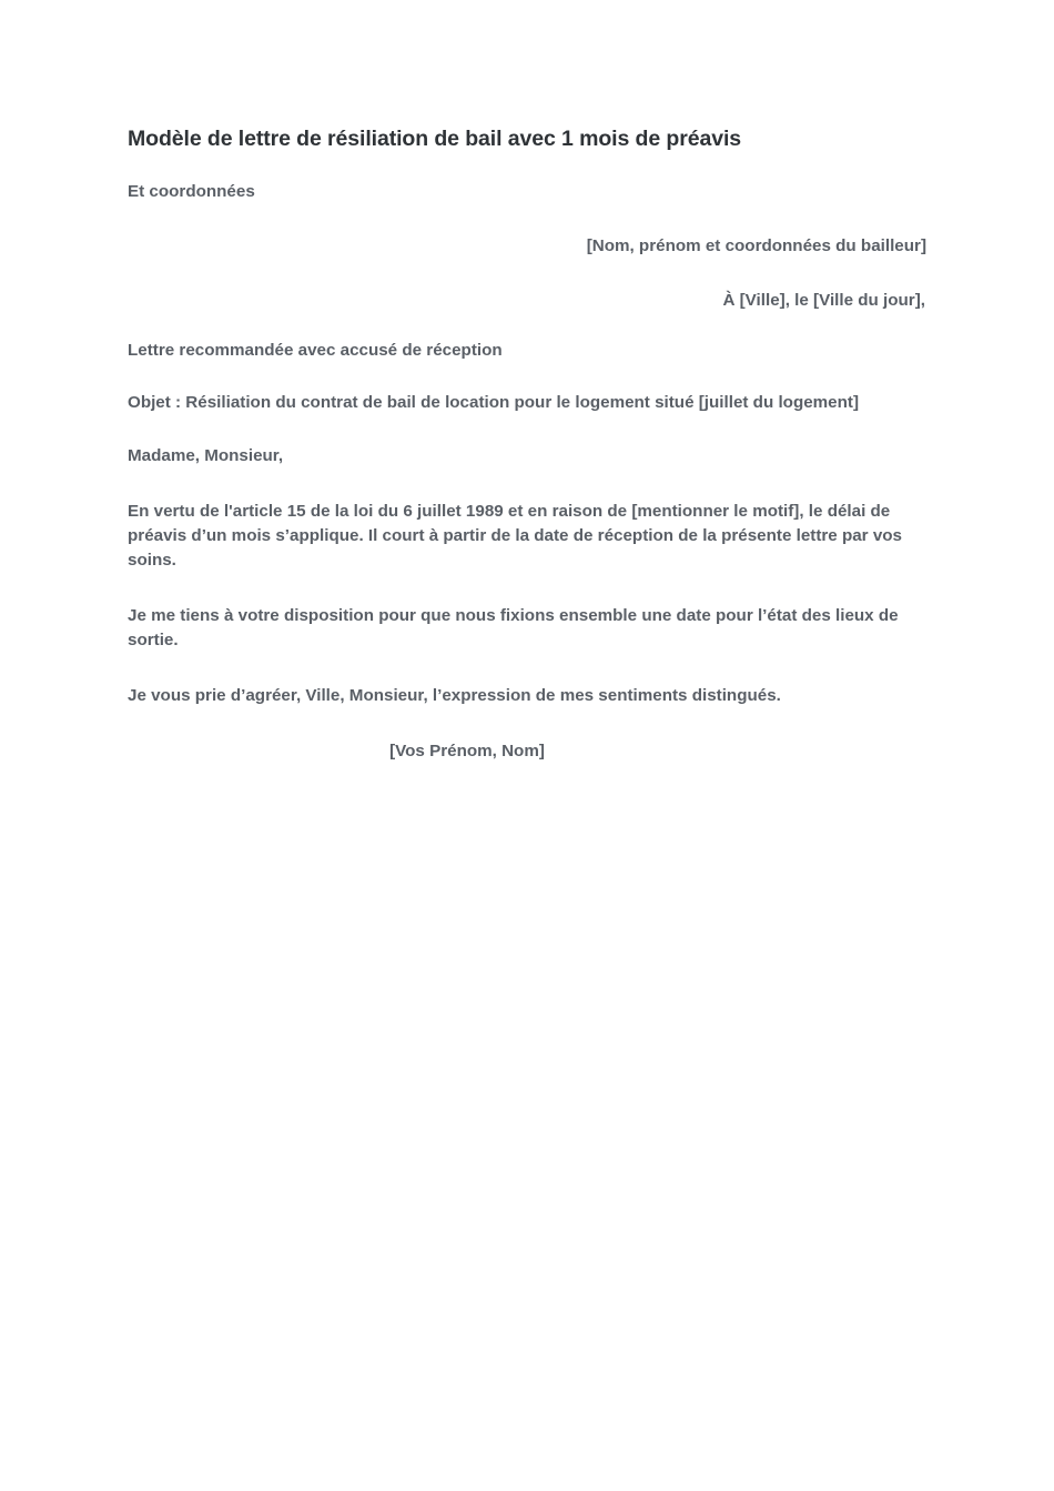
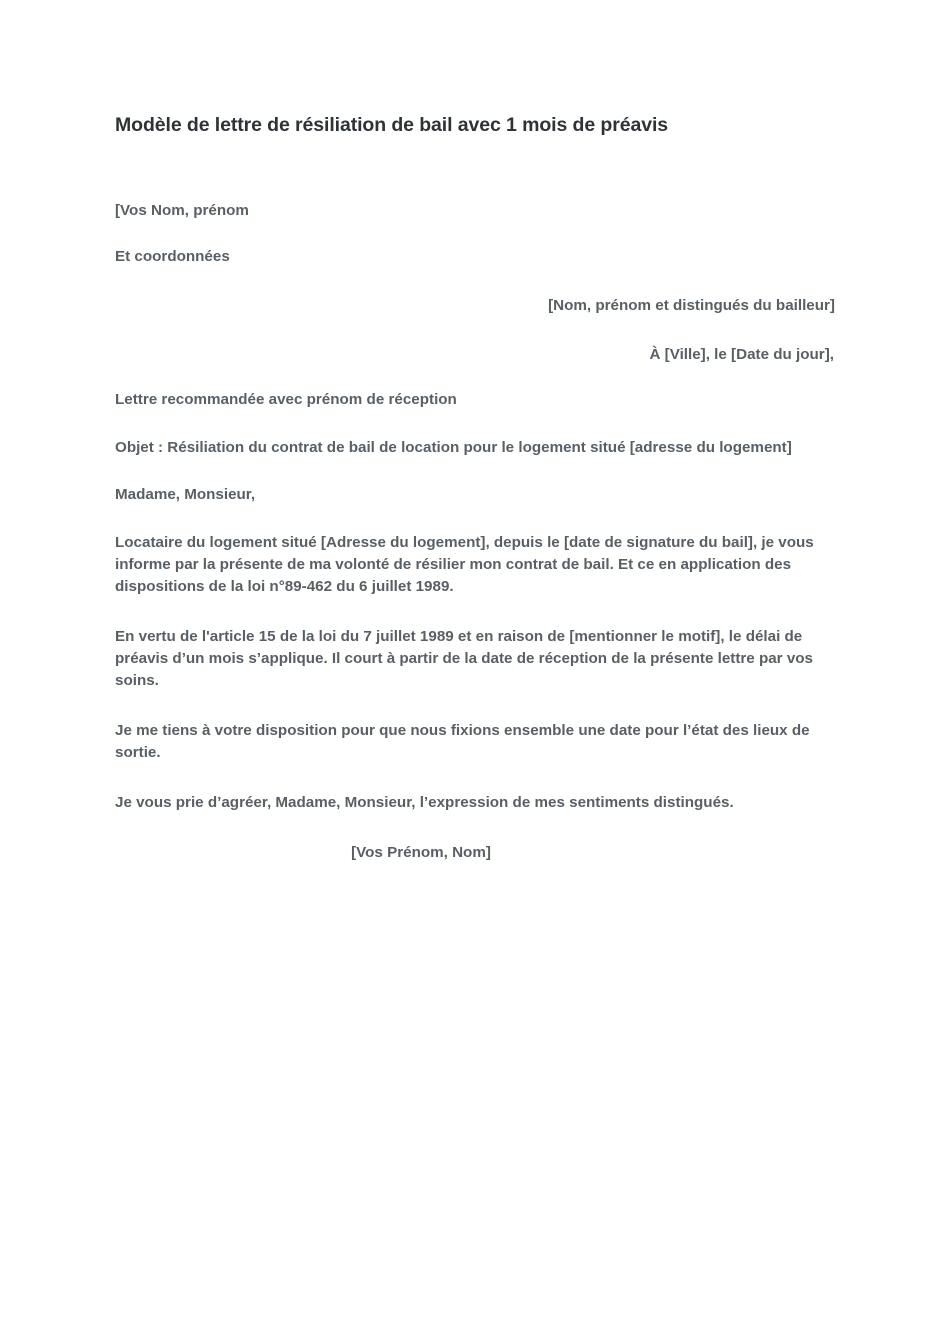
  Modèle de lettre de résiliation de bail avec 1 mois de préavis
+ [Vos Nom, prénom
  Et coordonnées
- [Nom, prénom et coordonnées du bailleur]
+ [Nom, prénom et distingués du bailleur]
- À [Ville], le [Ville du jour],
+ À [Ville], le [Date du jour],
- Lettre recommandée avec accusé de réception
+ Lettre recommandée avec prénom de réception
- Objet : Résiliation du contrat de bail de location pour le logement situé [juillet du logement]
+ Objet : Résiliation du contrat de bail de location pour le logement situé [adresse du logement]
  Madame, Monsieur,
+ Locataire du logement situé [Adresse du logement], depuis le [date de signature du bail], je vous informe par la présente de ma volonté de résilier mon contrat de bail. Et ce en application des dispositions de la loi n°89-462 du 6 juillet 1989.
- En vertu de l'article 15 de la loi du 6 juillet 1989 et en raison de [mentionner le motif], le délai de préavis d’un mois s’applique. Il court à partir de la date de réception de la présente lettre par vos soins.
+ En vertu de l'article 15 de la loi du 7 juillet 1989 et en raison de [mentionner le motif], le délai de préavis d’un mois s’applique. Il court à partir de la date de réception de la présente lettre par vos soins.
  Je me tiens à votre disposition pour que nous fixions ensemble une date pour l’état des lieux de sortie.
- Je vous prie d’agréer, Ville, Monsieur, l’expression de mes sentiments distingués.
+ Je vous prie d’agréer, Madame, Monsieur, l’expression de mes sentiments distingués.
  [Vos Prénom, Nom]
